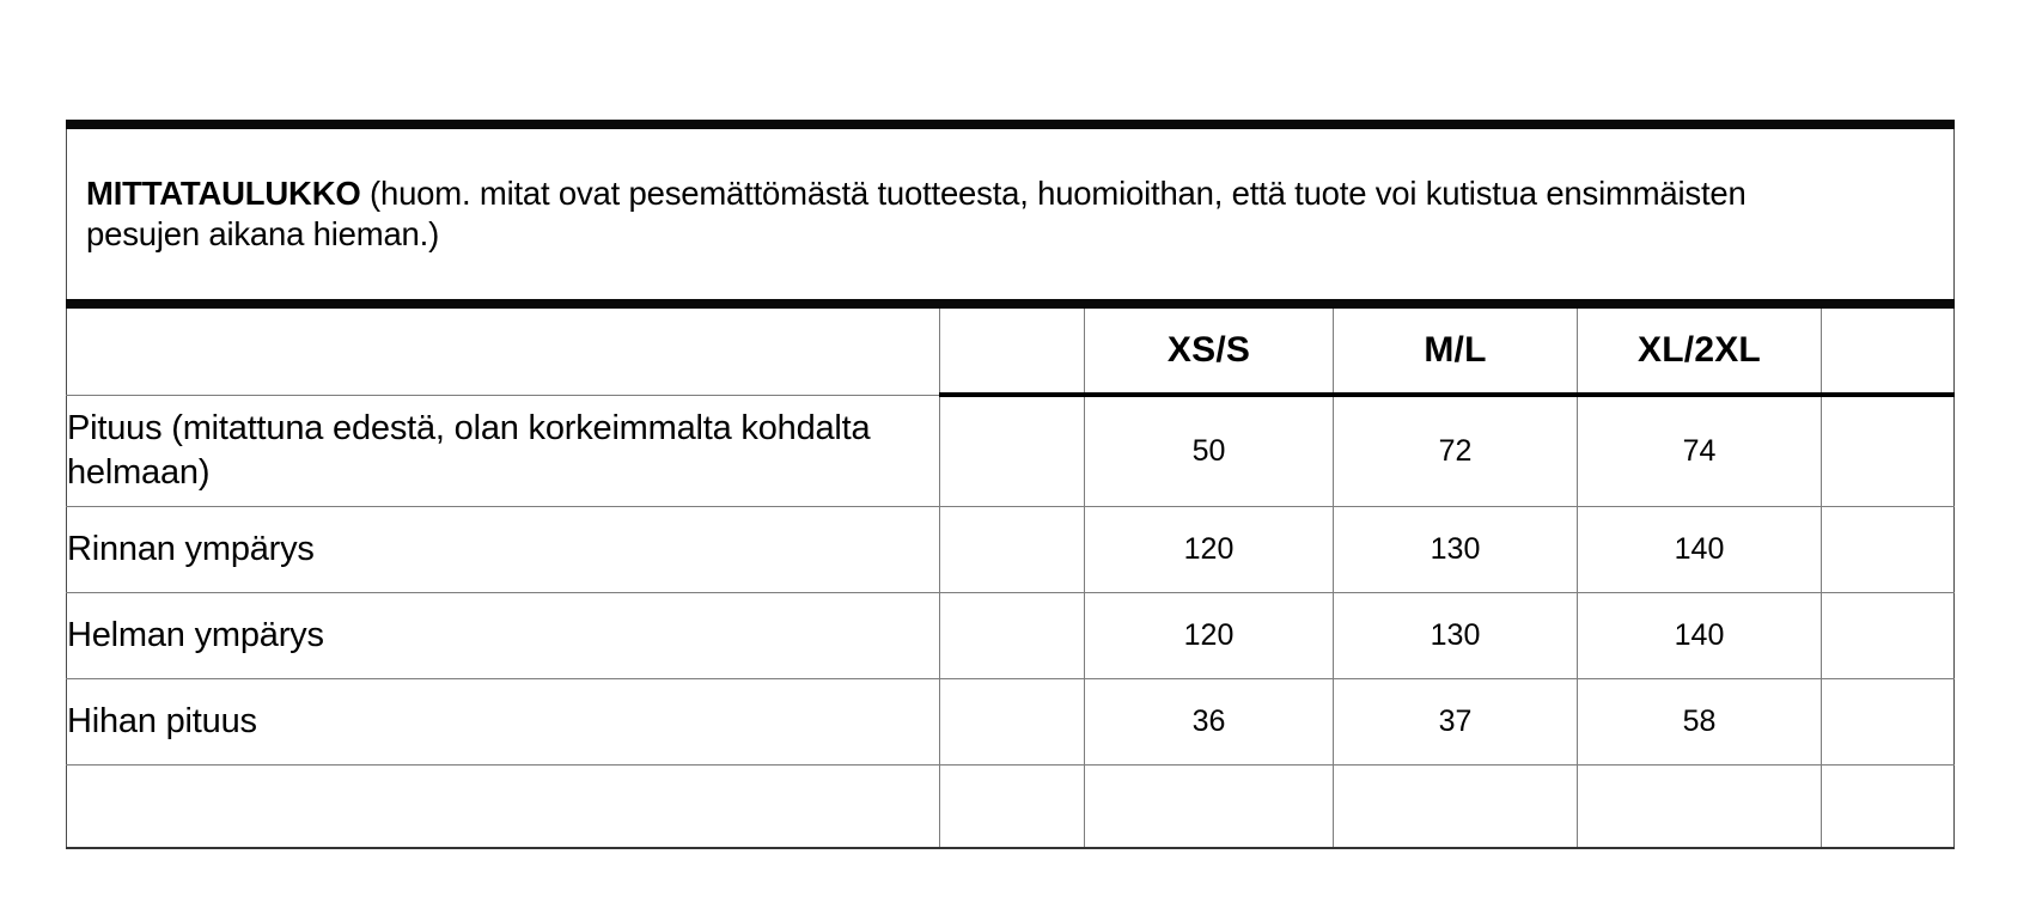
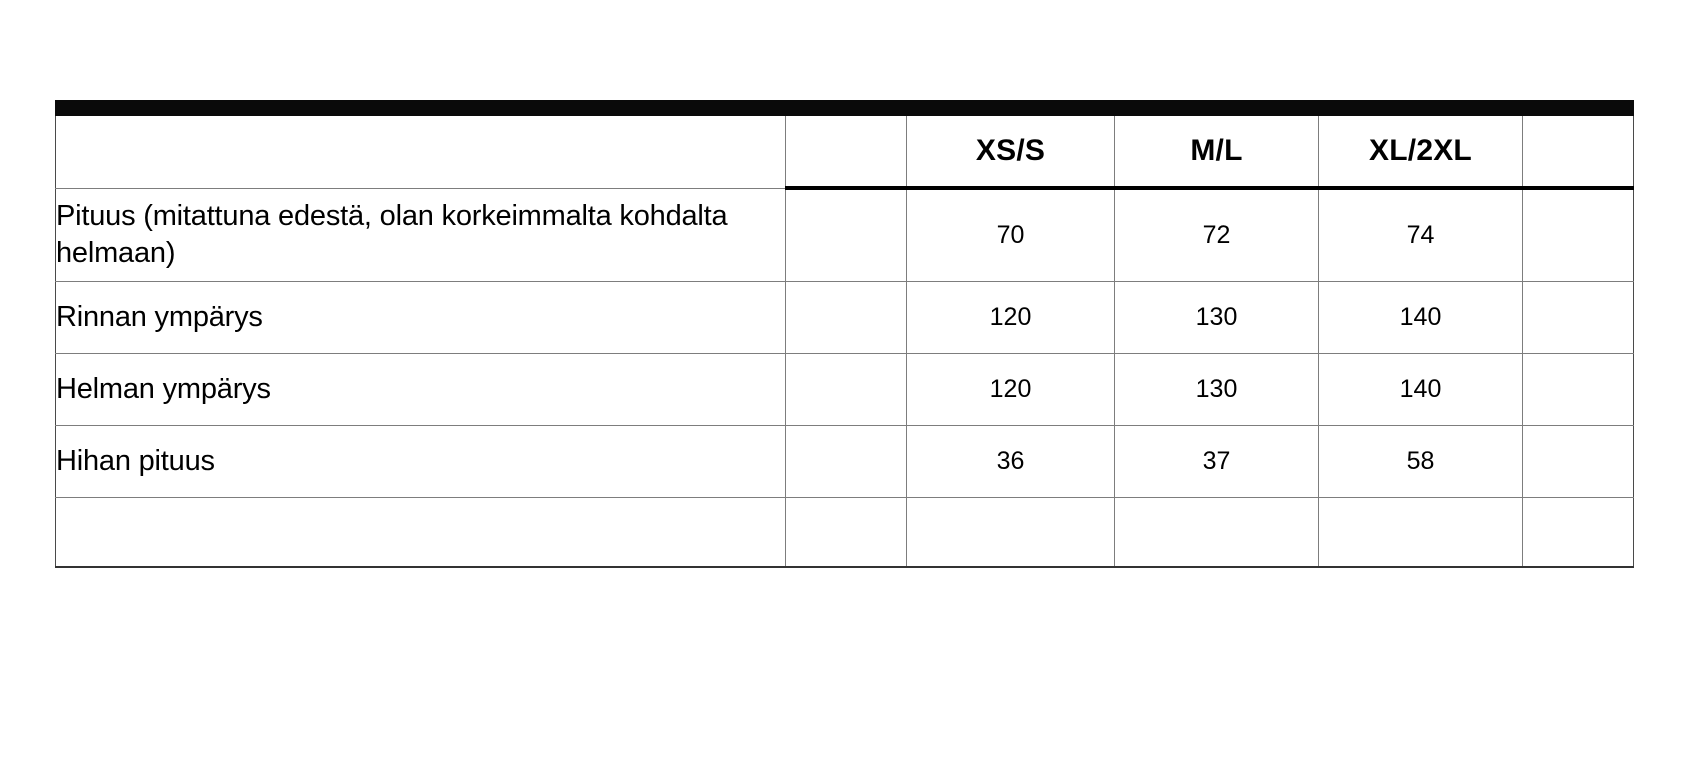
- MITTATAULUKKO (huom. mitat ovat pesemättömästä tuotteesta, huomioithan, että tuote voi kutistua ensimmäisten pesujen aikana hieman.)
  		XS/S	M/L	XL/2XL
- Pituus (mitattuna edestä, olan korkeimmalta kohdalta helmaan)		50	72	74
+ Pituus (mitattuna edestä, olan korkeimmalta kohdalta helmaan)		70	72	74
  Rinnan ympärys		120	130	140
  Helman ympärys		120	130	140
  Hihan pituus		36	37	58
